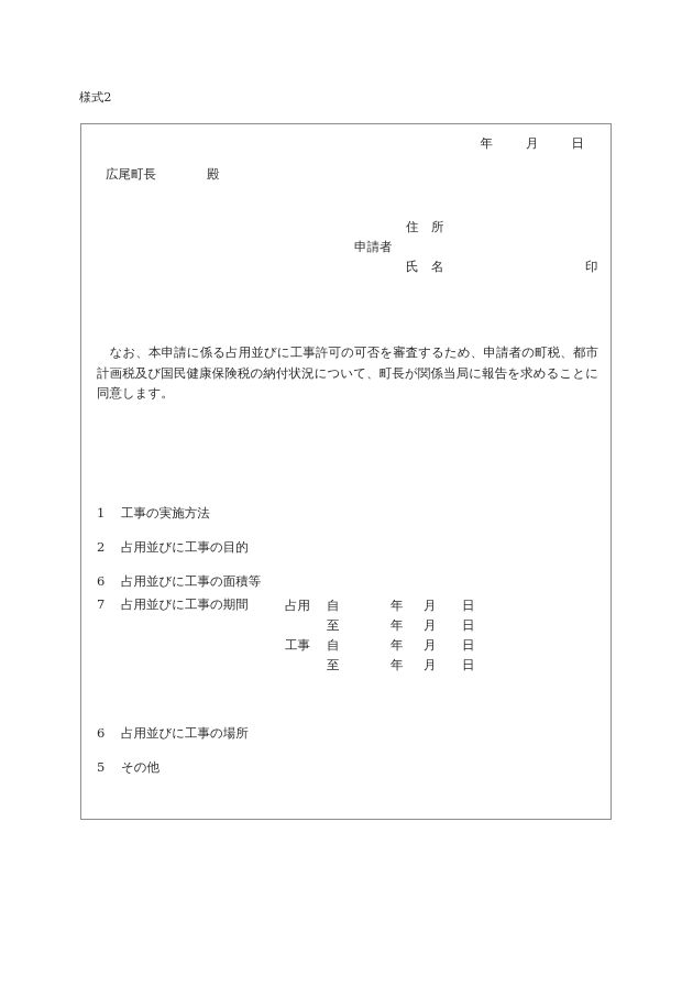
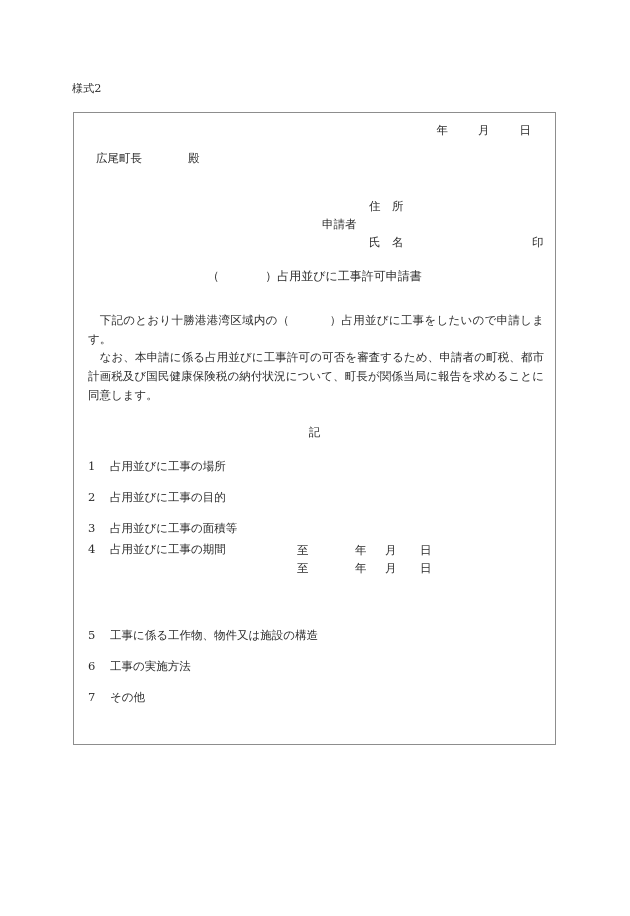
  様式2
  年
  月
  日
  広尾町長
  殿
  申請者
  住 所
  氏 名
  印
+ （ ）占用並びに工事許可申請書
+ 下記のとおり十勝港港湾区域内の（ ）占用並びに工事をしたいので申請します。
  なお、本申請に係る占用並びに工事許可の可否を審査するため、申請者の町税、都市計画税及び国民健康保険税の納付状況について、町長が関係当局に報告を求めることに同意します。
+ 記
- 1 工事の実施方法
+ 1 占用並びに工事の場所
  2 占用並びに工事の目的
- 6 占用並びに工事の面積等
+ 3 占用並びに工事の面積等
- 7 占用並びに工事の期間
+ 4 占用並びに工事の期間
- 占用	自	年	月	日
  	至	年	月	日
- 工事	自	年	月	日
  	至	年	月	日
+ 5 工事に係る工作物、物件又は施設の構造
- 6 占用並びに工事の場所
+ 6 工事の実施方法
- 5 その他
+ 7 その他
